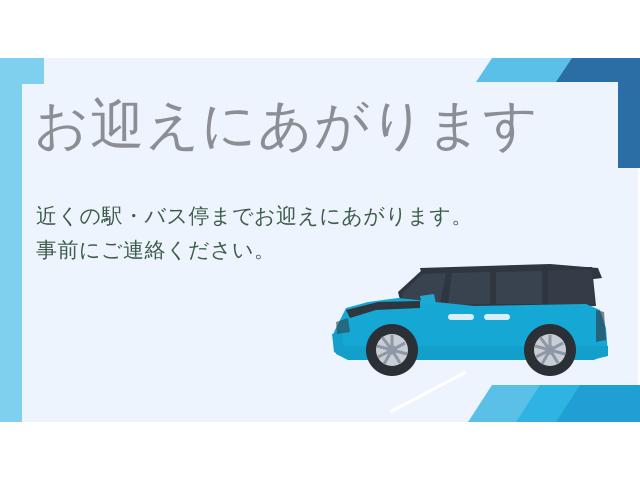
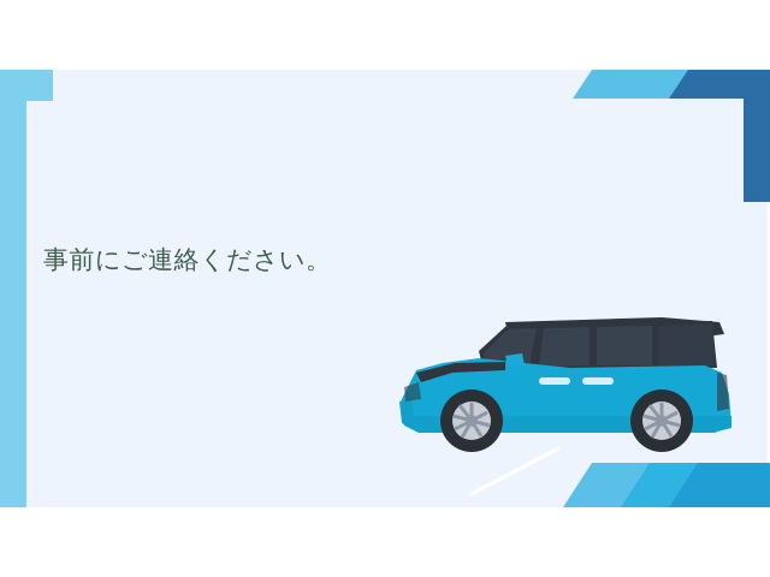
- お迎えにあがります
- 近くの駅・バス停までお迎えにあがります。
  事前にご連絡ください。
